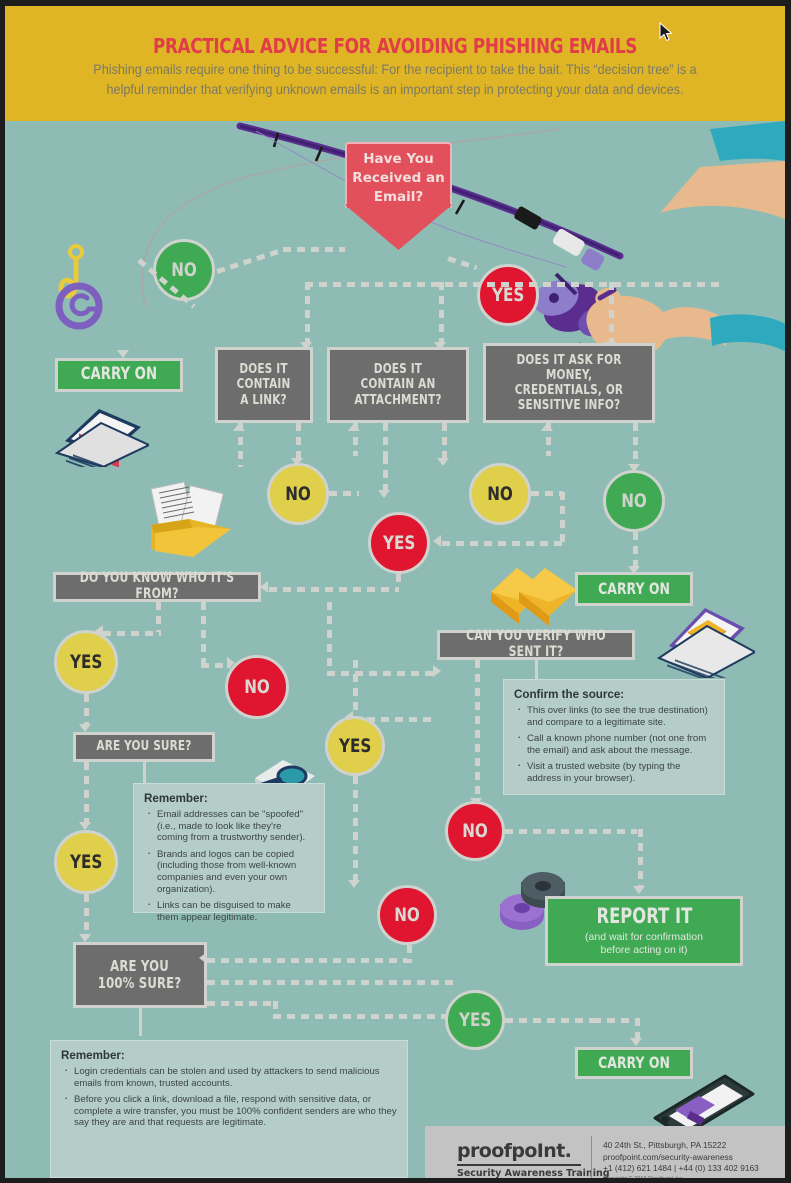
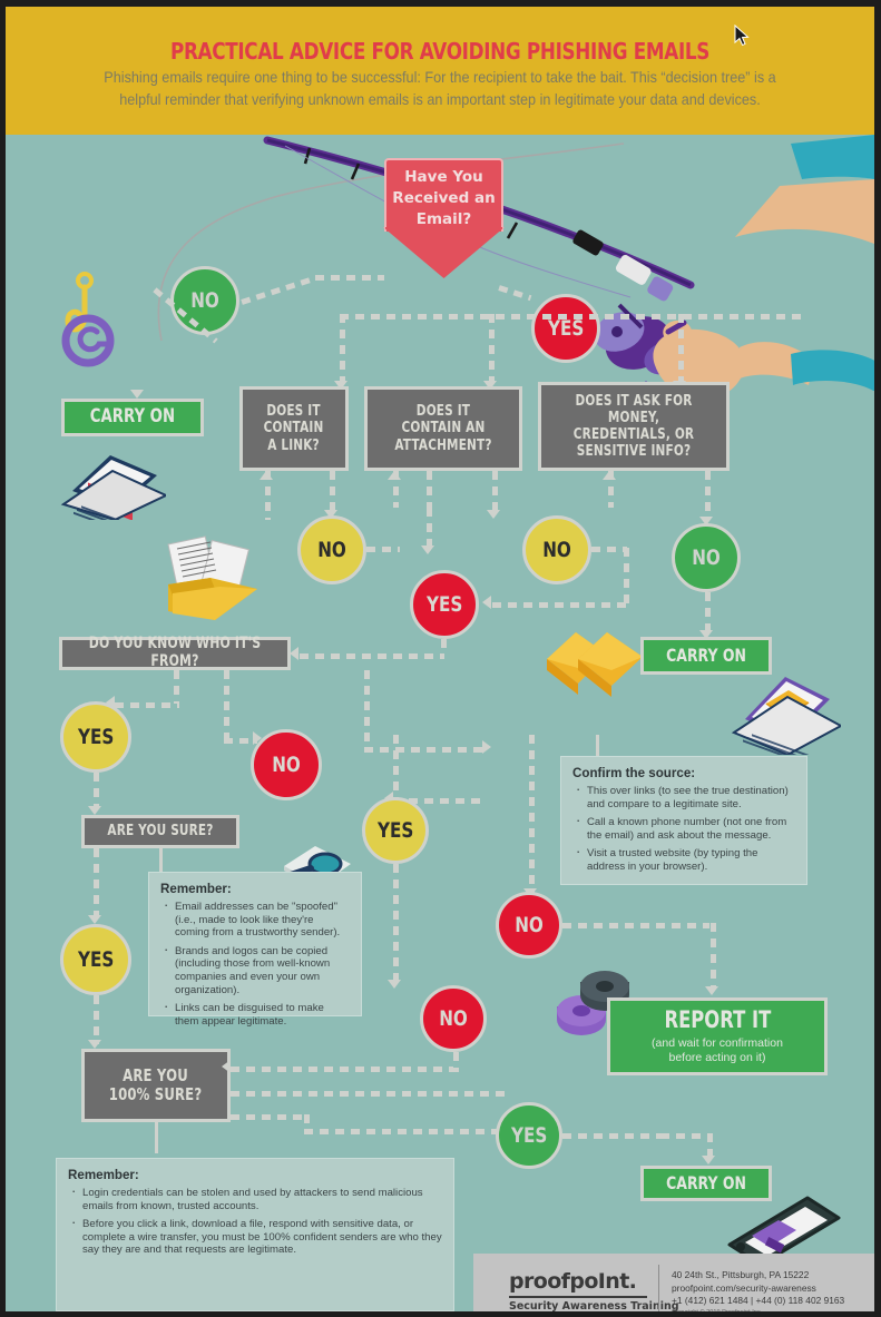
  PRACTICAL ADVICE FOR AVOIDING PHISHING EMAILS
- Phishing emails require one thing to be successful: For the recipient to take the bait. This “decision tree” is a helpful reminder that verifying unknown emails is an important step in protecting your data and devices.
+ Phishing emails require one thing to be successful: For the recipient to take the bait. This “decision tree” is a helpful reminder that verifying unknown emails is an important step in legitimate your data and devices.
  Have You Received an Email?
  NO
  YES
  CARRY ON
  DOES IT
  CONTAIN
  A LINK?
  DOES IT
  CONTAIN AN
  ATTACHMENT?
  DOES IT ASK FOR MONEY,
  CREDENTIALS, OR
  SENSITIVE INFO?
  NO
  YES
  NO
  NO
  CARRY ON
  DO YOU KNOW WHO IT'S FROM?
  YES
  NO
  ARE YOU SURE?
  Remember:
  Email addresses can be "spoofed" (i.e., made to look like they're coming from a trustworthy sender).
  Brands and logos can be copied (including those from well-known companies and even your own organization).
  Links can be disguised to make them appear legitimate.
  YES
  ARE YOU
  100% SURE?
  Remember:
  Login credentials can be stolen and used by attackers to send malicious emails from known, trusted accounts.
  Before you click a link, download a file, respond with sensitive data, or complete a wire transfer, you must be 100% confident senders are who they say they are and that requests are legitimate.
- CAN YOU VERIFY WHO SENT IT?
  Confirm the source:
  This over links (to see the true destination) and compare to a legitimate site.
  Call a known phone number (not one from the email) and ask about the message.
  Visit a trusted website (by typing the address in your browser).
  YES
  NO
  REPORT IT
  (and wait for confirmation
  before acting on it)
  NO
  YES
  CARRY ON
  proofpoInt.
  Security Awareness Training
  40 24th St., Pittsburgh, PA 15222
  proofpoint.com/security-awareness
- +1 (412) 621 1484 | +44 (0) 133 402 9163
+ +1 (412) 621 1484 | +44 (0) 118 402 9163
